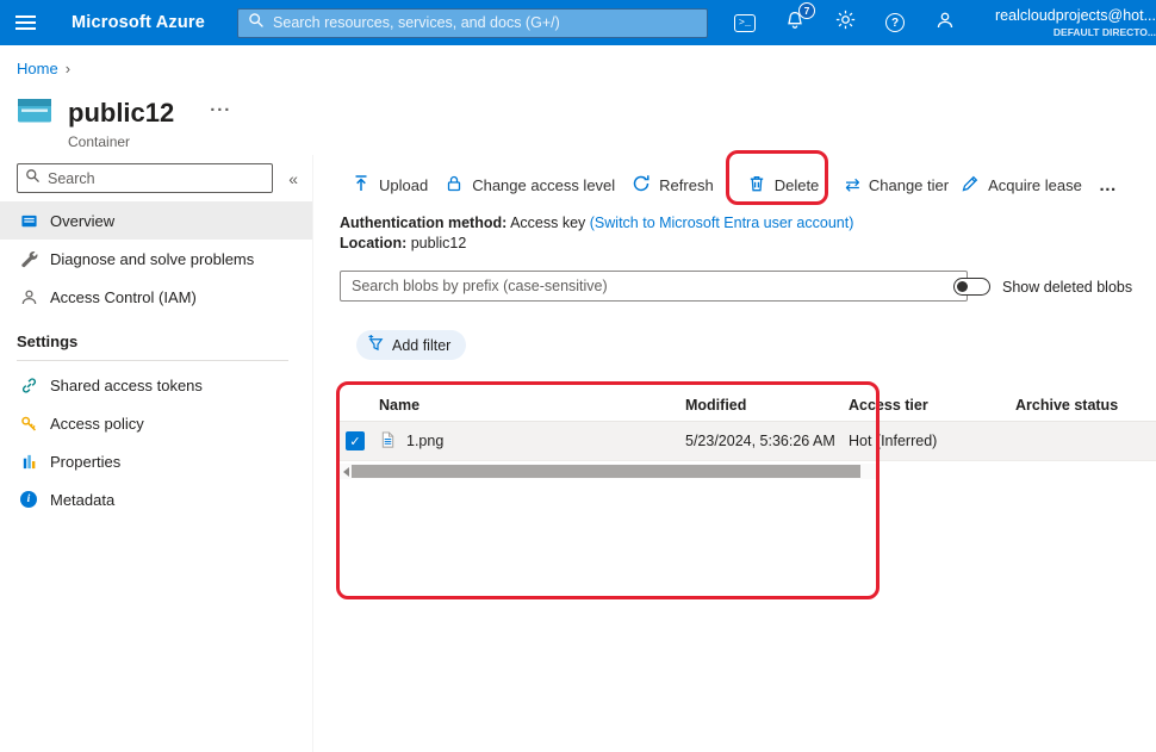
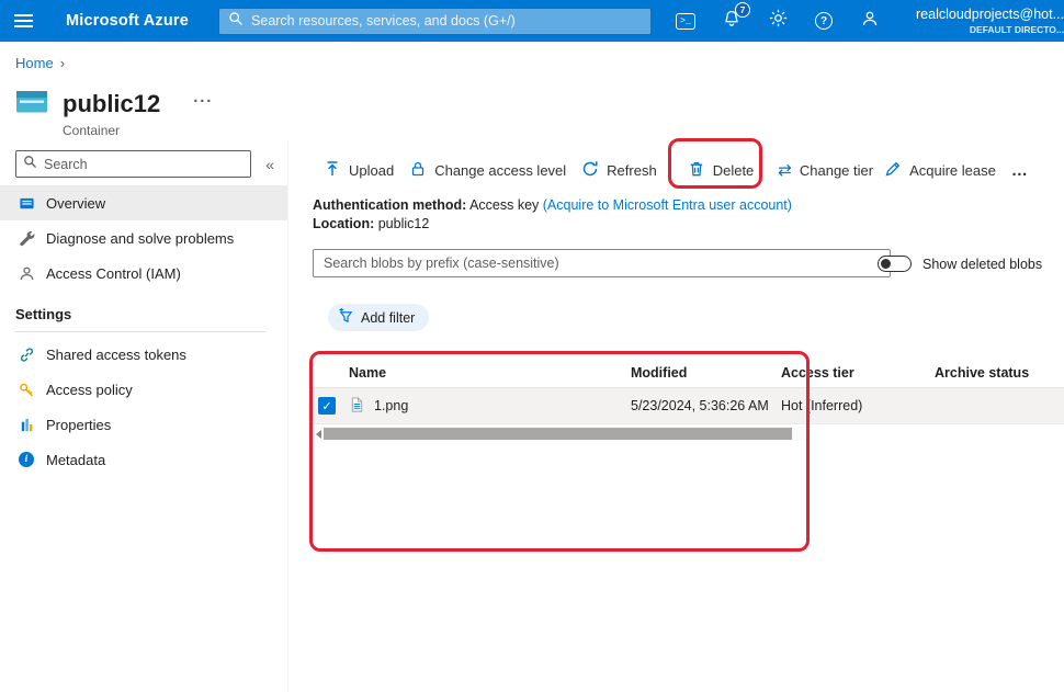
  Microsoft Azure
  Search resources, services, and docs (G+/)
  >_
  7
  ?
  realcloudprojects@hot...
  DEFAULT DIRECTO...
  Home
  ›
  public12
  ···
  Container
  Search
  «
  Overview
  Diagnose and solve problems
  Access Control (IAM)
  Settings
  Shared access tokens
  Access policy
  Properties
  i
  Metadata
  Upload
  Change access level
  Refresh
  Delete
  ⇄
  Change tier
  Acquire lease
  …
- Authentication method: Access key (Switch to Microsoft Entra user account)
+ Authentication method: Access key (Acquire to Microsoft Entra user account)
  Location: public12
  Search blobs by prefix (case-sensitive)
  Show deleted blobs
  Add filter
  Name
  Modified
  Access tier
  Archive status
  ✓
  1.png
  5/23/2024, 5:36:26 AM
  Hot (Inferred)
